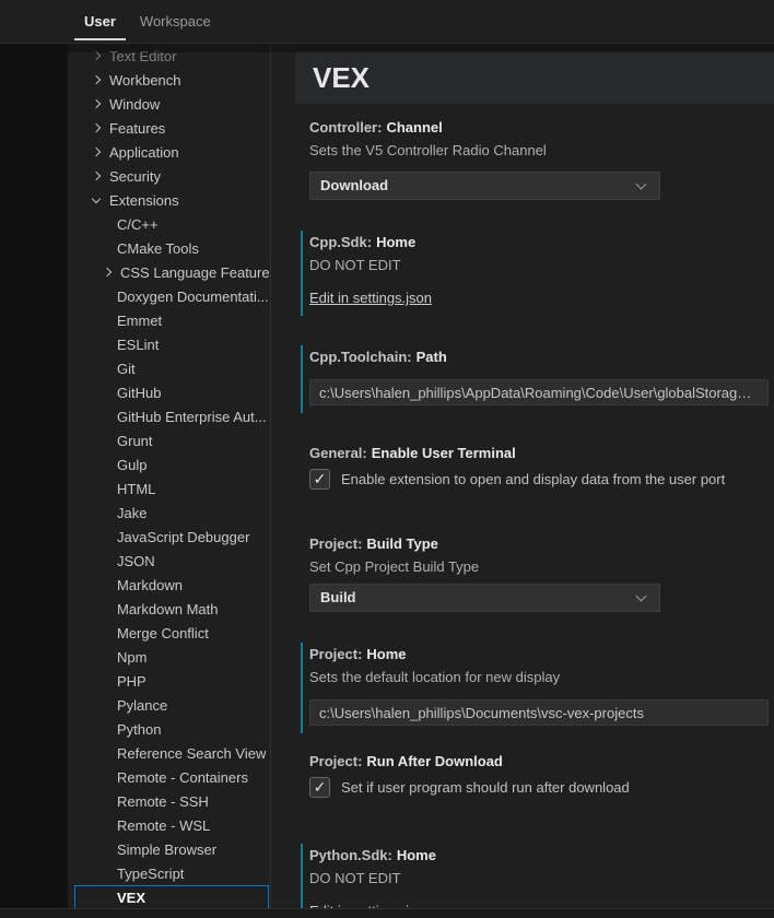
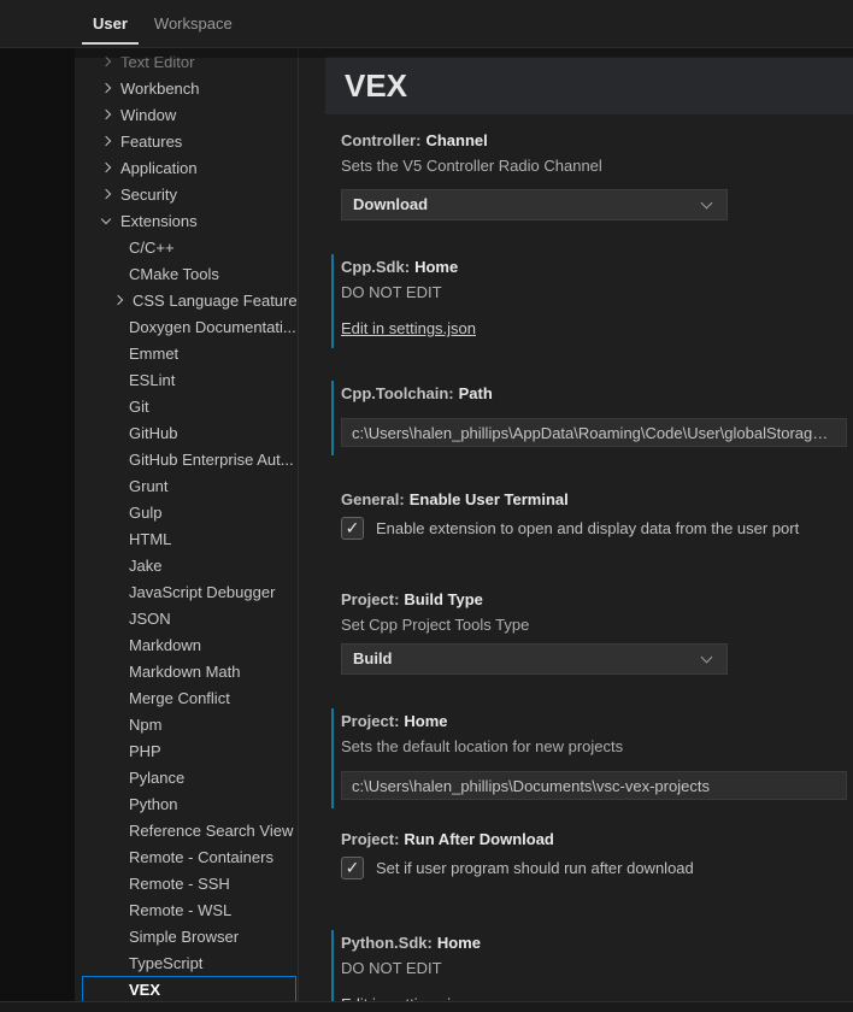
  User
  Workspace
  Text Editor
  Workbench
  Window
  Features
  Application
  Security
  Extensions
  C/C++
  CMake Tools
  CSS Language Feature
  Doxygen Documentati...
  Emmet
  ESLint
  Git
  GitHub
  GitHub Enterprise Aut...
  Grunt
  Gulp
  HTML
  Jake
  JavaScript Debugger
  JSON
  Markdown
  Markdown Math
  Merge Conflict
  Npm
  PHP
  Pylance
  Python
  Reference Search View
  Remote - Containers
  Remote - SSH
  Remote - WSL
  Simple Browser
  TypeScript
  VEX
  VEX
  Controller: Channel
  Sets the V5 Controller Radio Channel
  Download
  Cpp.Sdk: Home
  DO NOT EDIT
  Edit in settings.json
  Cpp.Toolchain: Path
  c:\Users\halen_phillips\AppData\Roaming\Code\User\globalStorage\v.
  General: Enable User Terminal
  ✓
  Enable extension to open and display data from the user port
  Project: Build Type
- Set Cpp Project Build Type
+ Set Cpp Project Tools Type
  Build
  Project: Home
- Sets the default location for new display
+ Sets the default location for new projects
  c:\Users\halen_phillips\Documents\vsc-vex-projects
  Project: Run After Download
  ✓
  Set if user program should run after download
  Python.Sdk: Home
  DO NOT EDIT
